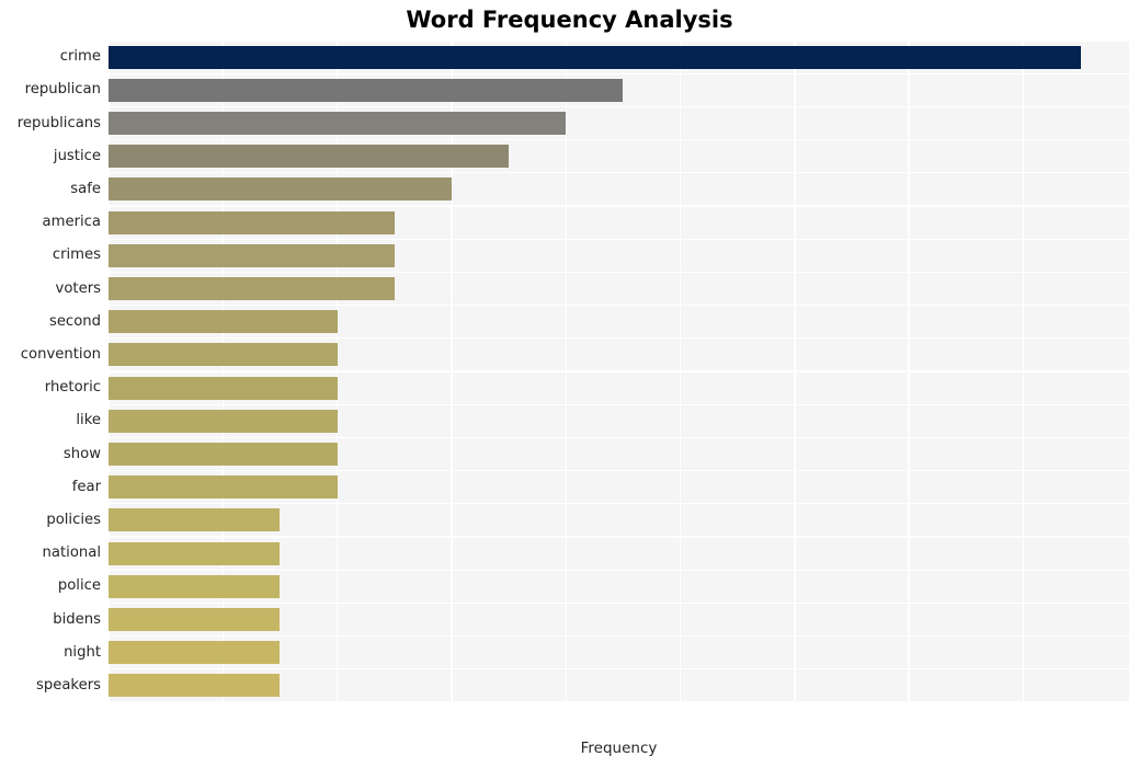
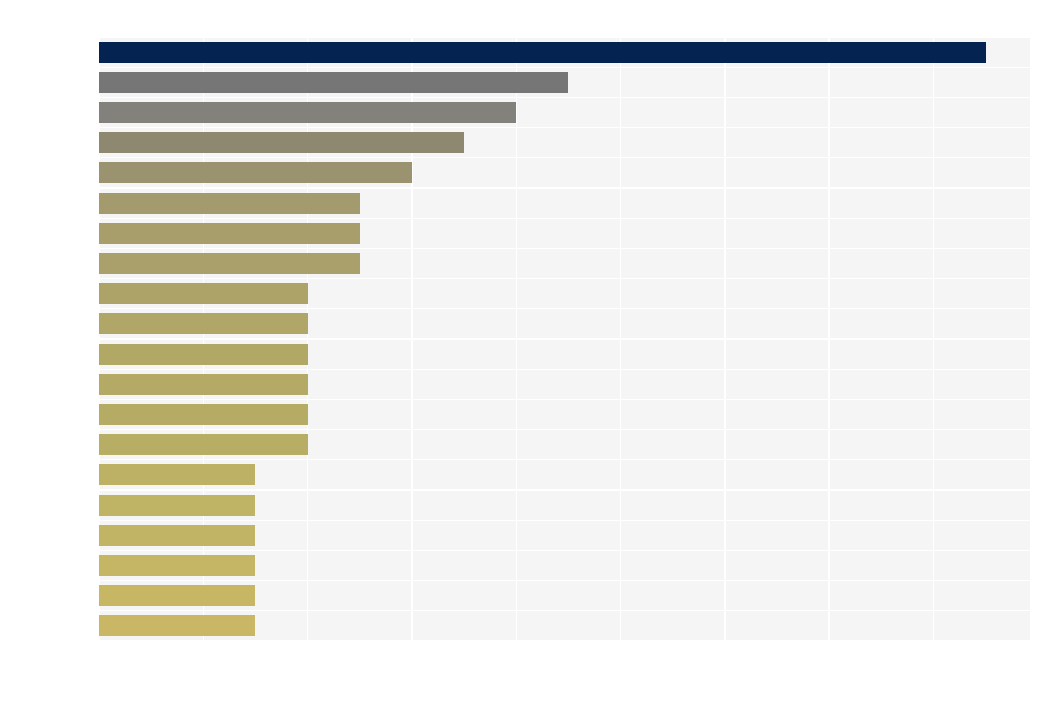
- Word Frequency Analysis
- crime
- republican
- republicans
- justice
- safe
- america
- crimes
- voters
- second
- convention
- rhetoric
- like
- show
- fear
- policies
- national
- police
- bidens
- night
- speakers
- Frequency
